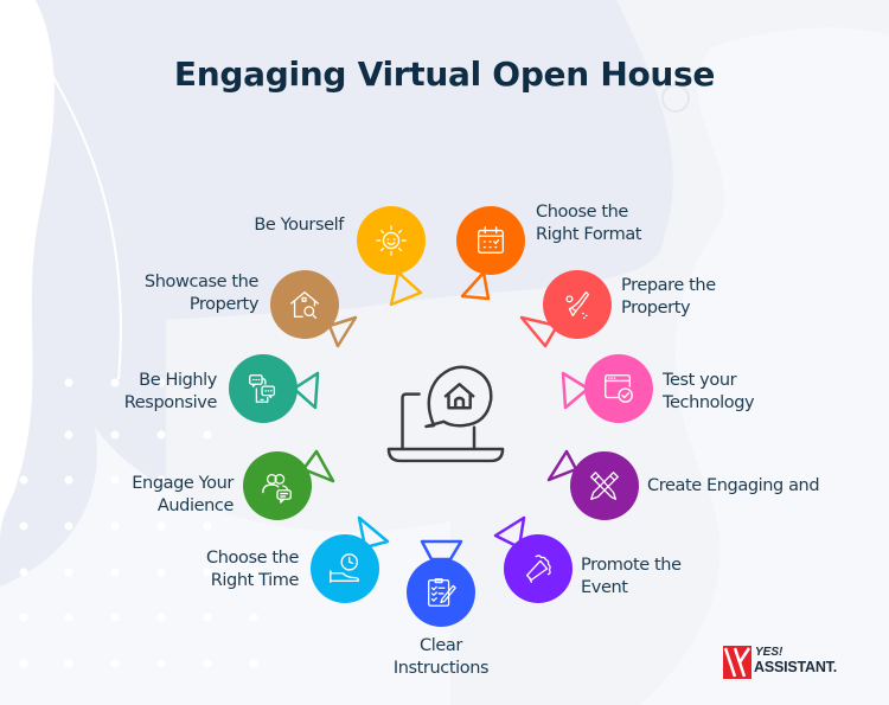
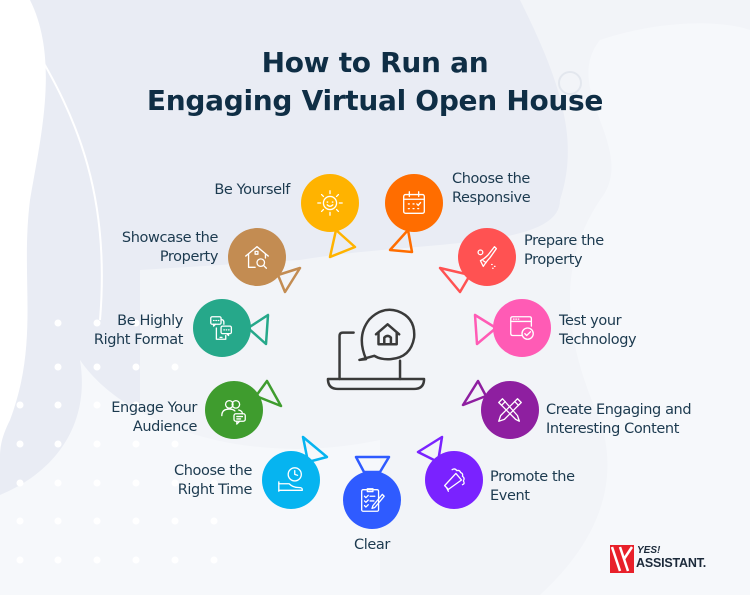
+ How to Run an
  Engaging Virtual Open House
  Be Yourself
  Choose the
- Right Format
+ Responsive
  Showcase the
  Property
  Prepare the
  Property
  Be Highly
- Responsive
+ Right Format
  Test your
  Technology
  Engage Your
  Audience
  Create Engaging and
+ Interesting Content
  Choose the
  Right Time
  Promote the
  Event
  Clear
- Instructions
  YES!
  ASSISTANT.
